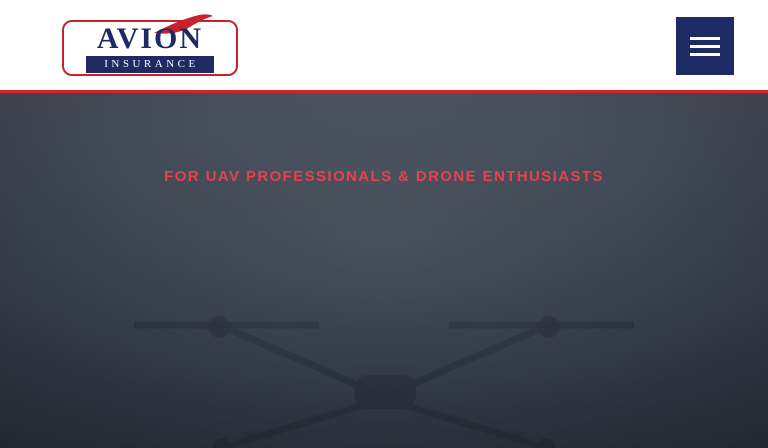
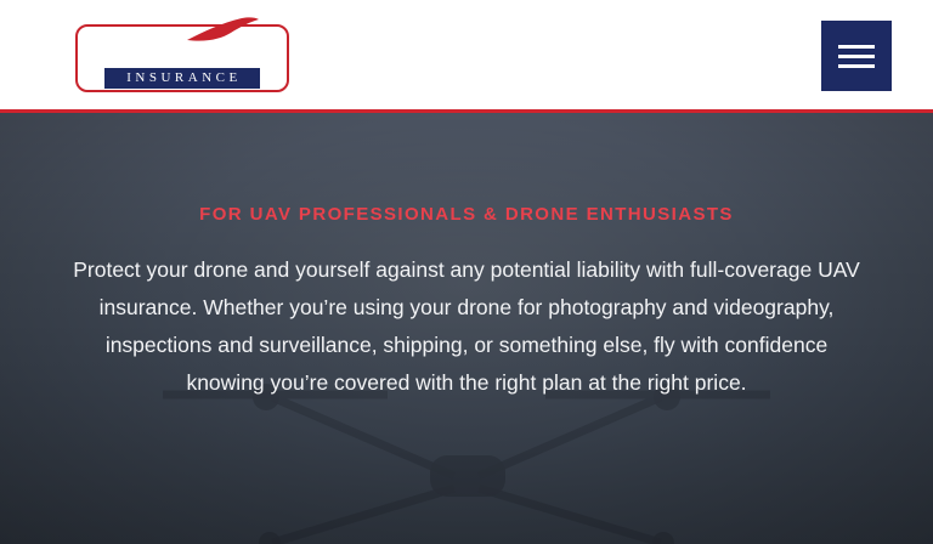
- AVION
  INSURANCE
  FOR UAV PROFESSIONALS & DRONE ENTHUSIASTS
+ Protect your drone and yourself against any potential liability with full-coverage UAV insurance. Whether you’re using your drone for photography and videography, inspections and surveillance, shipping, or something else, fly with confidence knowing you’re covered with the right plan at the right price.
